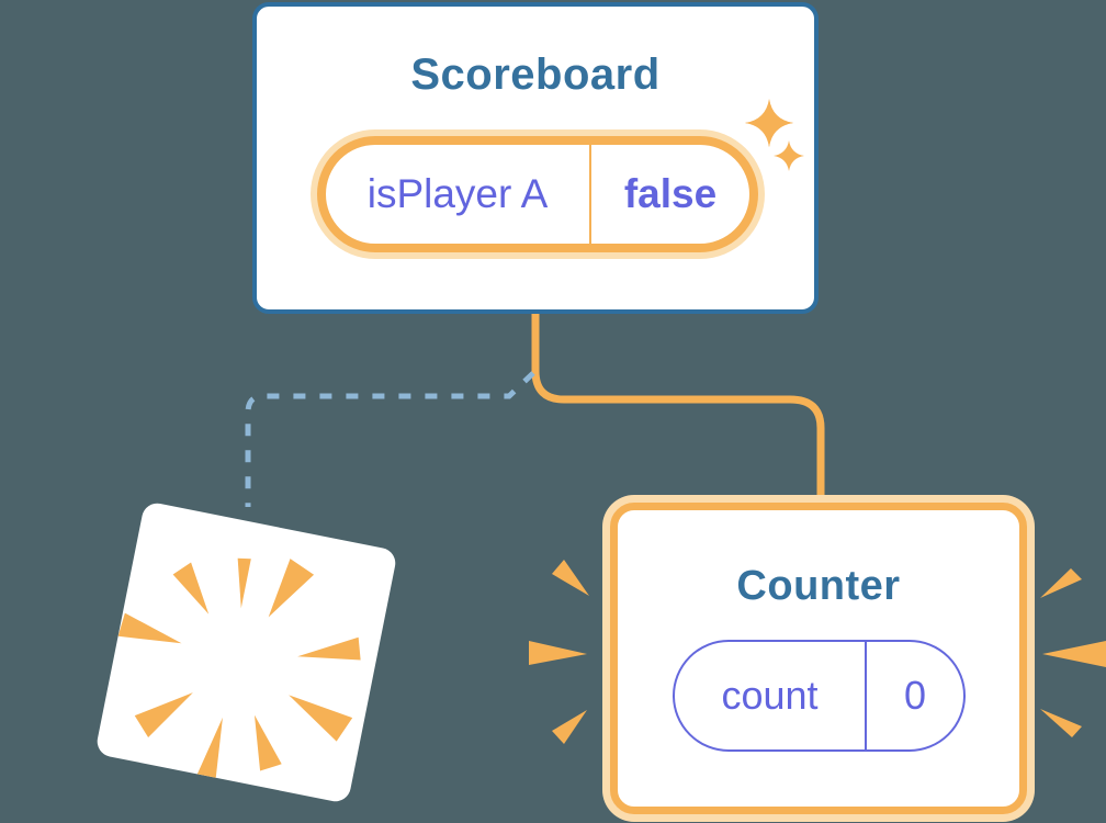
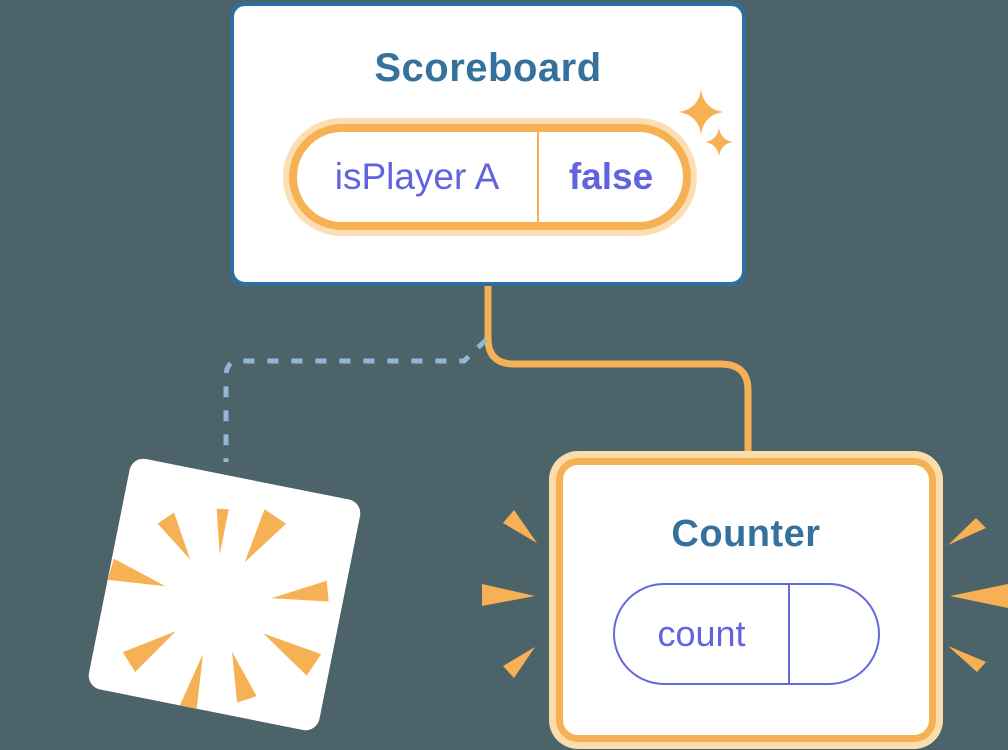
  Scoreboard
  isPlayer A
  false
  Counter
  count
- 0
